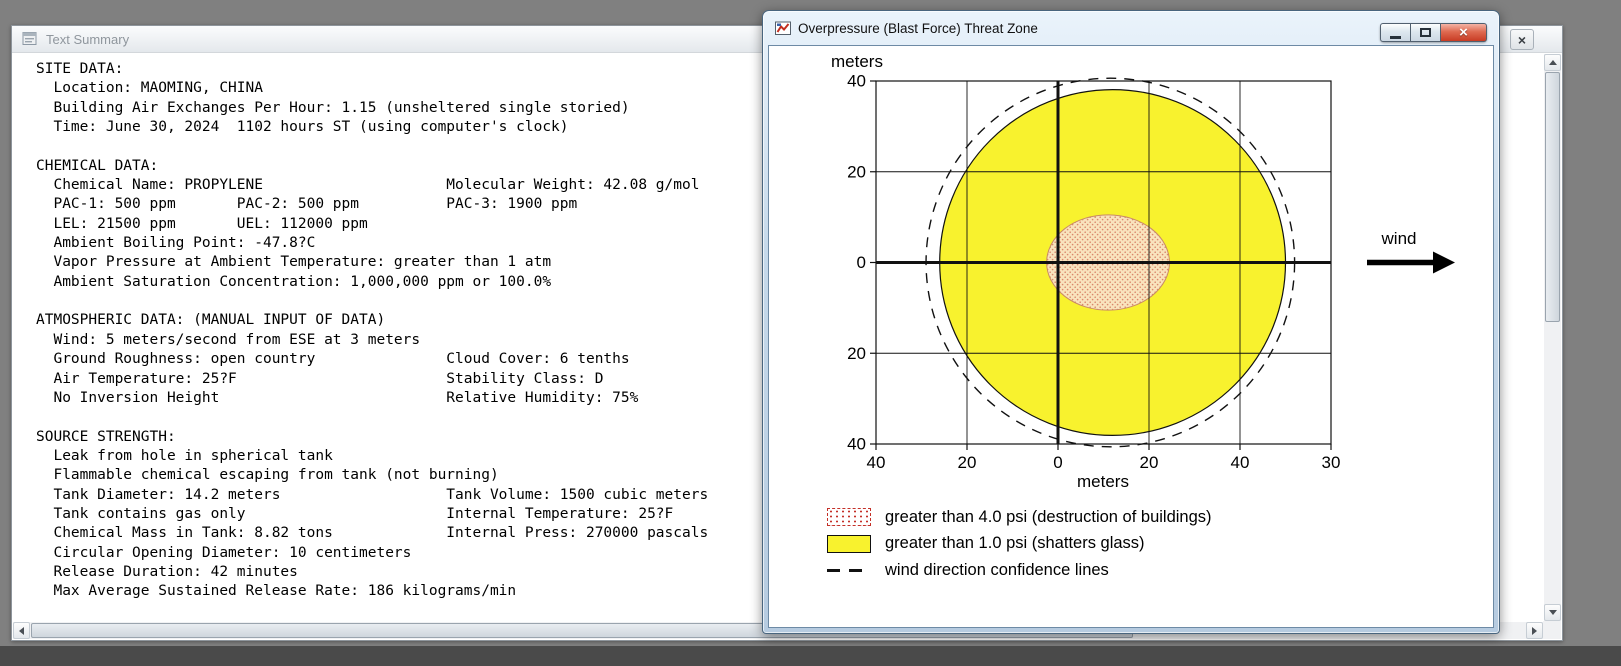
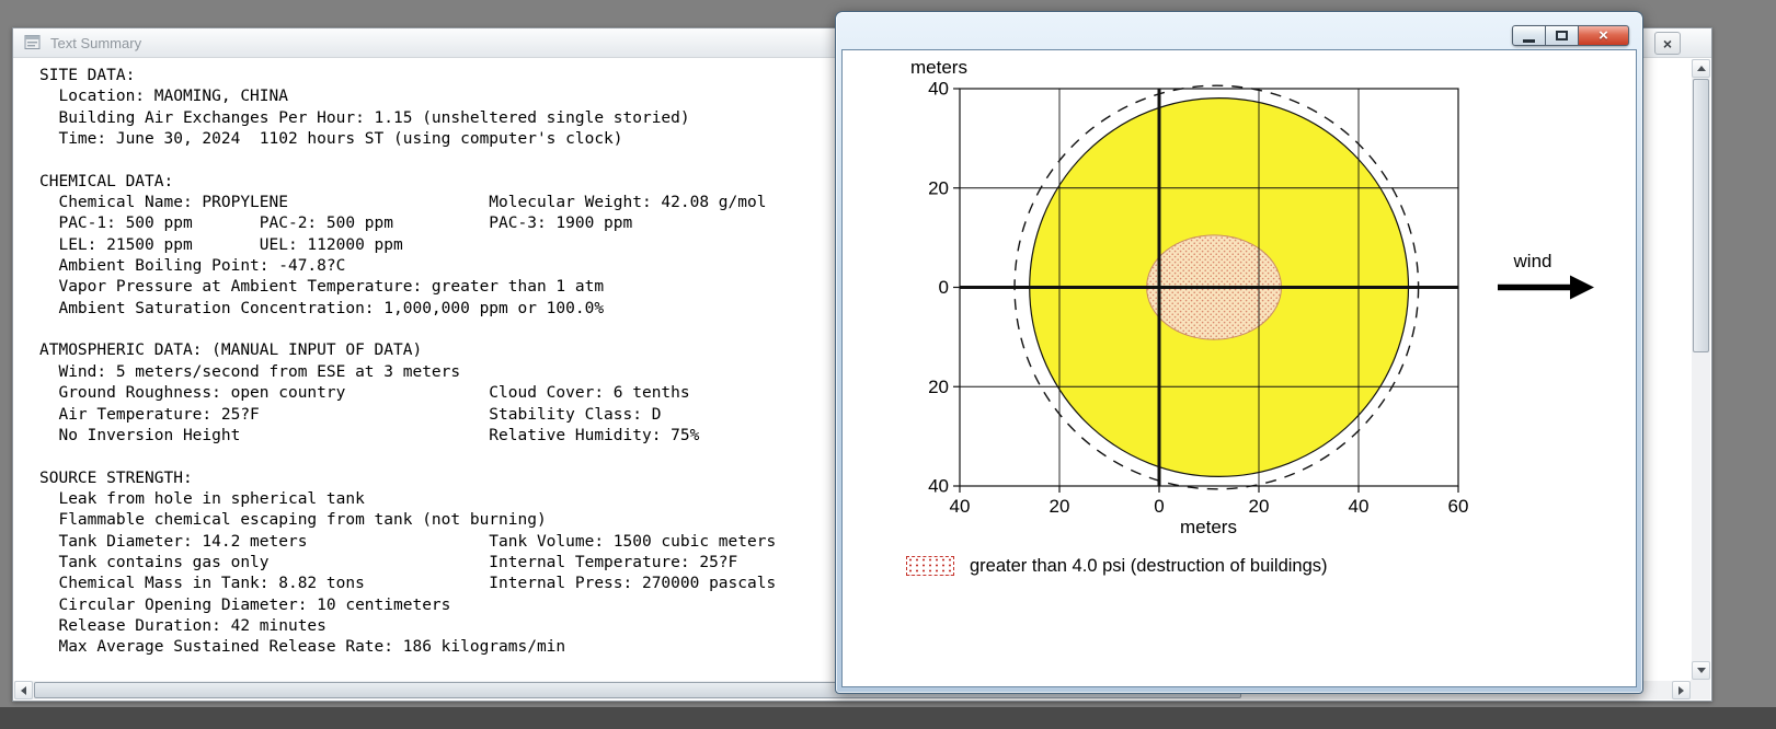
  Text Summary
  ×
  SITE DATA:
  Location: MAOMING, CHINA
  Building Air Exchanges Per Hour: 1.15 (unsheltered single storied)
  Time: June 30, 2024 1102 hours ST (using computer's clock)
  CHEMICAL DATA:
  Chemical Name: PROPYLENE Molecular Weight: 42.08 g/mol
  PAC-1: 500 ppm PAC-2: 500 ppm PAC-3: 1900 ppm
  LEL: 21500 ppm UEL: 112000 ppm
  Ambient Boiling Point: -47.8?C
  Vapor Pressure at Ambient Temperature: greater than 1 atm
  Ambient Saturation Concentration: 1,000,000 ppm or 100.0%
  ATMOSPHERIC DATA: (MANUAL INPUT OF DATA)
  Wind: 5 meters/second from ESE at 3 meters
  Ground Roughness: open country Cloud Cover: 6 tenths
  Air Temperature: 25?F Stability Class: D
  No Inversion Height Relative Humidity: 75%
  SOURCE STRENGTH:
  Leak from hole in spherical tank
  Flammable chemical escaping from tank (not burning)
  Tank Diameter: 14.2 meters Tank Volume: 1500 cubic meters
  Tank contains gas only Internal Temperature: 25?F
  Chemical Mass in Tank: 8.82 tons Internal Press: 270000 pascals
  Circular Opening Diameter: 10 centimeters
  Release Duration: 42 minutes
  Max Average Sustained Release Rate: 186 kilograms/min
- Overpressure (Blast Force) Threat Zone
  ×
  meters
  meters
  wind
  40
  20
  0
  20
  40
- 30
+ 60
  40
  20
  0
  20
  40
  greater than 4.0 psi (destruction of buildings)
- greater than 1.0 psi (shatters glass)
- wind direction confidence lines
